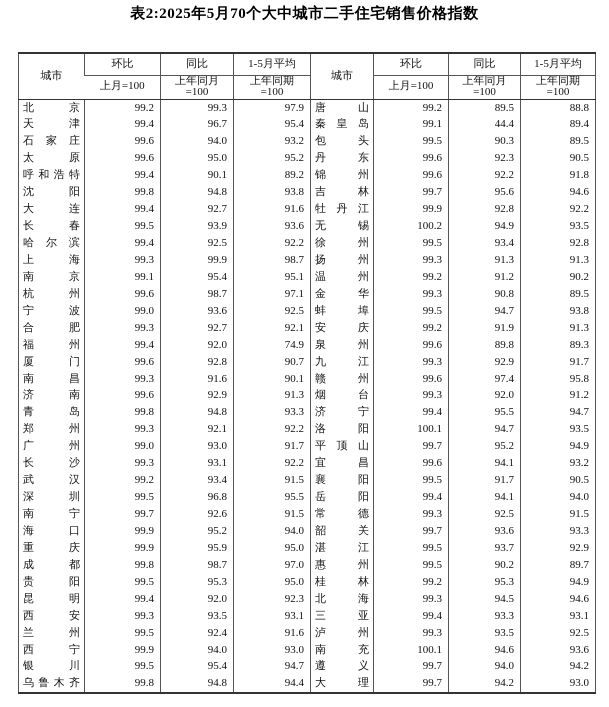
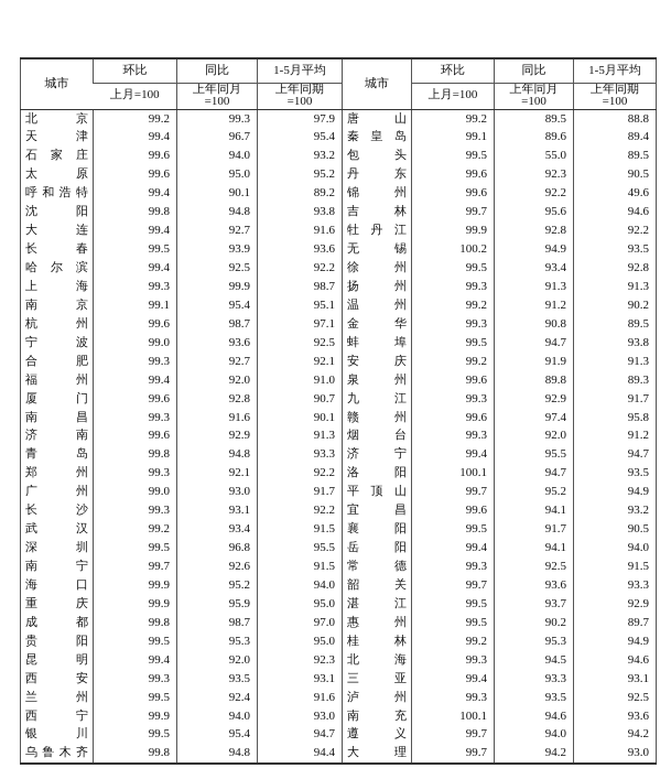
- 表2:2025年5月70个大中城市二手住宅销售价格指数
  城市	环比	同比	1-5月平均	城市	环比	同比	1-5月平均
  上月=100	上年同月 =100	上年同期 =100	上月=100	上年同月 =100	上年同期 =100
  北京	99.2	99.3	97.9	唐山	99.2	89.5	88.8
- 天津	99.4	96.7	95.4	秦皇岛	99.1	44.4	89.4
+ 天津	99.4	96.7	95.4	秦皇岛	99.1	89.6	89.4
- 石家庄	99.6	94.0	93.2	包头	99.5	90.3	89.5
+ 石家庄	99.6	94.0	93.2	包头	99.5	55.0	89.5
  太原	99.6	95.0	95.2	丹东	99.6	92.3	90.5
- 呼和浩特	99.4	90.1	89.2	锦州	99.6	92.2	91.8
+ 呼和浩特	99.4	90.1	89.2	锦州	99.6	92.2	49.6
  沈阳	99.8	94.8	93.8	吉林	99.7	95.6	94.6
  大连	99.4	92.7	91.6	牡丹江	99.9	92.8	92.2
  长春	99.5	93.9	93.6	无锡	100.2	94.9	93.5
  哈尔滨	99.4	92.5	92.2	徐州	99.5	93.4	92.8
  上海	99.3	99.9	98.7	扬州	99.3	91.3	91.3
  南京	99.1	95.4	95.1	温州	99.2	91.2	90.2
  杭州	99.6	98.7	97.1	金华	99.3	90.8	89.5
  宁波	99.0	93.6	92.5	蚌埠	99.5	94.7	93.8
  合肥	99.3	92.7	92.1	安庆	99.2	91.9	91.3
- 福州	99.4	92.0	74.9	泉州	99.6	89.8	89.3
+ 福州	99.4	92.0	91.0	泉州	99.6	89.8	89.3
  厦门	99.6	92.8	90.7	九江	99.3	92.9	91.7
  南昌	99.3	91.6	90.1	赣州	99.6	97.4	95.8
  济南	99.6	92.9	91.3	烟台	99.3	92.0	91.2
  青岛	99.8	94.8	93.3	济宁	99.4	95.5	94.7
  郑州	99.3	92.1	92.2	洛阳	100.1	94.7	93.5
  广州	99.0	93.0	91.7	平顶山	99.7	95.2	94.9
  长沙	99.3	93.1	92.2	宜昌	99.6	94.1	93.2
  武汉	99.2	93.4	91.5	襄阳	99.5	91.7	90.5
  深圳	99.5	96.8	95.5	岳阳	99.4	94.1	94.0
  南宁	99.7	92.6	91.5	常德	99.3	92.5	91.5
  海口	99.9	95.2	94.0	韶关	99.7	93.6	93.3
  重庆	99.9	95.9	95.0	湛江	99.5	93.7	92.9
  成都	99.8	98.7	97.0	惠州	99.5	90.2	89.7
  贵阳	99.5	95.3	95.0	桂林	99.2	95.3	94.9
  昆明	99.4	92.0	92.3	北海	99.3	94.5	94.6
  西安	99.3	93.5	93.1	三亚	99.4	93.3	93.1
  兰州	99.5	92.4	91.6	泸州	99.3	93.5	92.5
  西宁	99.9	94.0	93.0	南充	100.1	94.6	93.6
  银川	99.5	95.4	94.7	遵义	99.7	94.0	94.2
  乌鲁木齐	99.8	94.8	94.4	大理	99.7	94.2	93.0
